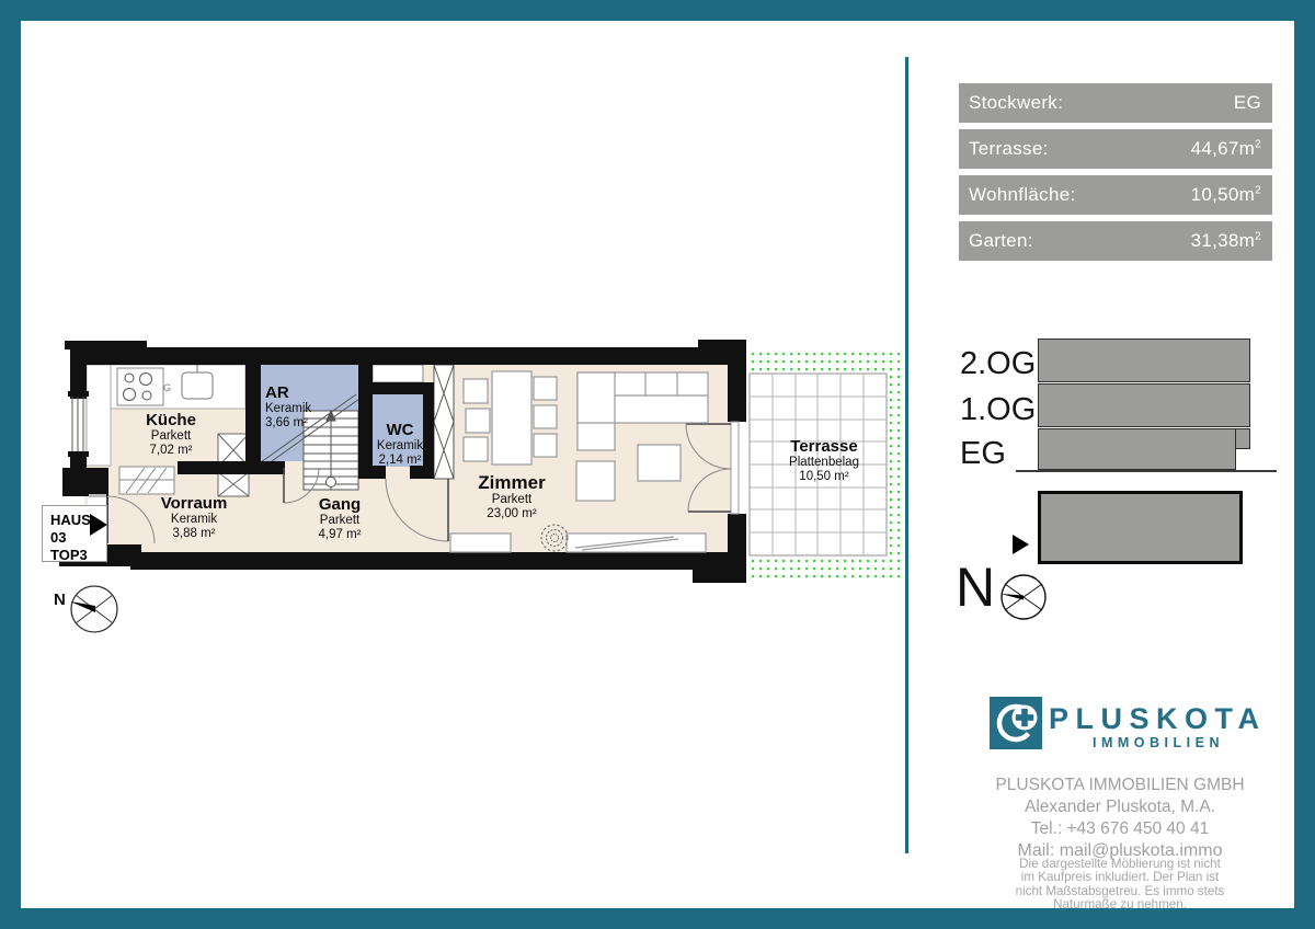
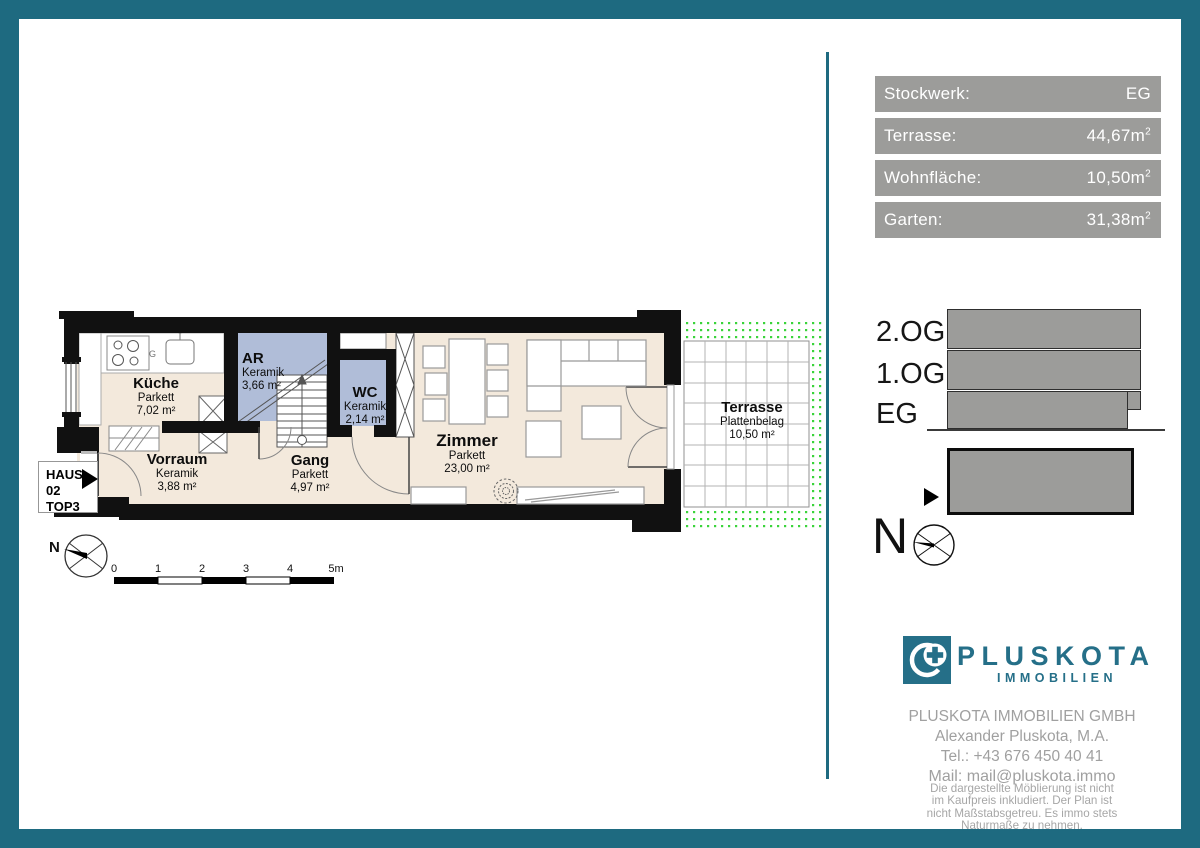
  G
  N
+ 0
+ 1
+ 2
+ 3
+ 4
+ 5m
  Küche
  Parkett
  7,02 m²
  AR
  Keramik
  3,66 m²
  WC
  Keramik
  2,14 m²
  Vorraum
  Keramik
  3,88 m²
  Gang
  Parkett
  4,97 m²
  Zimmer
  Parkett
  23,00 m²
  Terrasse
  Plattenbelag
  10,50 m²
- HAUS 03
+ HAUS 02
  TOP3
  Stockwerk:
  EG
  Terrasse:
  44,67m2
  Wohnfläche:
  10,50m2
  Garten:
  31,38m2
  2.OG
  1.OG
  EG
  N
  PLUSKOTA
  IMMOBILIEN
  PLUSKOTA IMMOBILIEN GMBH
  Alexander Pluskota, M.A.
  Tel.: +43 676 450 40 41
  Mail: mail@pluskota.immo
  Die dargestellte Möblierung ist nicht
  im Kaufpreis inkludiert. Der Plan ist
  nicht Maßstabsgetreu. Es immo stets
  Naturmaße zu nehmen.
